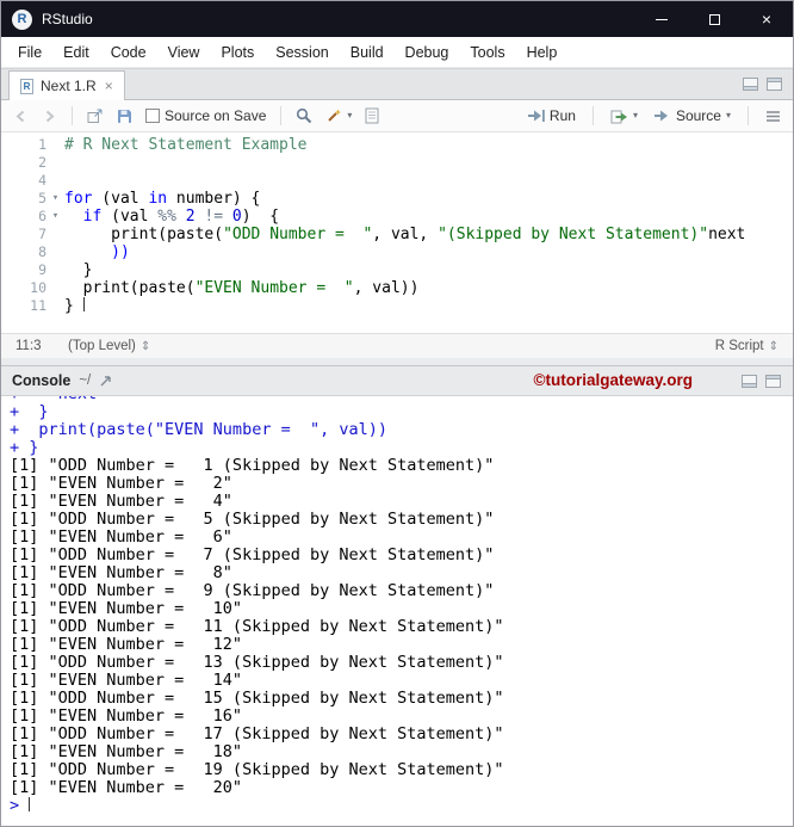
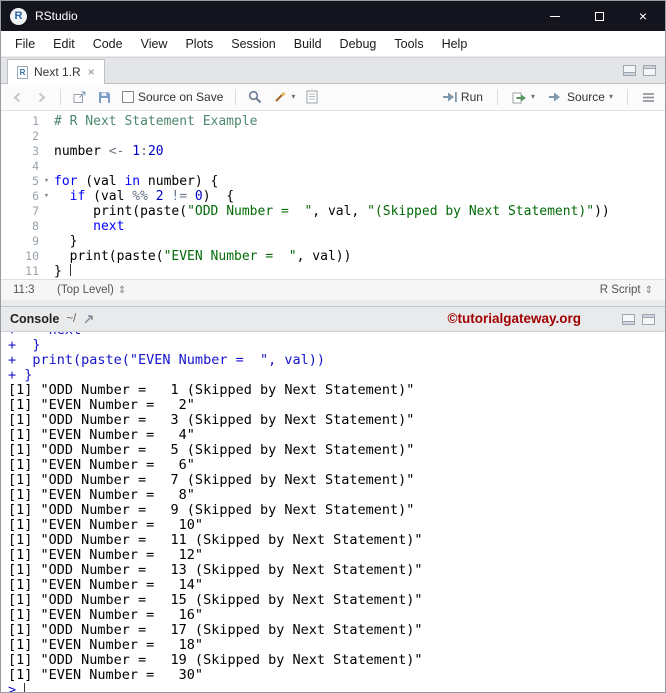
  R
  RStudio
  ×
  File
  Edit
  Code
  View
  Plots
  Session
  Build
  Debug
  Tools
  Help
  R
  Next 1.R
  ×
  Source on Save
  ▾
  Run
  ▾
  Source
  ▾
  1
  # R Next Statement Example
  2
+ 3
+ number <- 1:20
  4
  5
  ▾
  for (val in number) {
  6
  ▾
  if (val %% 2 != 0) {
  7
- print(paste("ODD Number = ", val, "(Skipped by Next Statement)"next
+ print(paste("ODD Number = ", val, "(Skipped by Next Statement)"))
  8
- ))
+ next
  9
  }
  10
  print(paste("EVEN Number = ", val))
  11
  }
  11:3
  (Top Level)
  ⇕
  R Script
  ⇕
  Console
  ~/
  ©tutorialgateway.org
  + }
  + print(paste("EVEN Number = ", val))
  + }
  [1] "ODD Number = 1 (Skipped by Next Statement)"
  [1] "EVEN Number = 2"
+ [1] "ODD Number = 3 (Skipped by Next Statement)"
  [1] "EVEN Number = 4"
  [1] "ODD Number = 5 (Skipped by Next Statement)"
  [1] "EVEN Number = 6"
  [1] "ODD Number = 7 (Skipped by Next Statement)"
  [1] "EVEN Number = 8"
  [1] "ODD Number = 9 (Skipped by Next Statement)"
  [1] "EVEN Number = 10"
  [1] "ODD Number = 11 (Skipped by Next Statement)"
  [1] "EVEN Number = 12"
  [1] "ODD Number = 13 (Skipped by Next Statement)"
  [1] "EVEN Number = 14"
  [1] "ODD Number = 15 (Skipped by Next Statement)"
  [1] "EVEN Number = 16"
  [1] "ODD Number = 17 (Skipped by Next Statement)"
  [1] "EVEN Number = 18"
  [1] "ODD Number = 19 (Skipped by Next Statement)"
- [1] "EVEN Number = 20"
+ [1] "EVEN Number = 30"
  >
